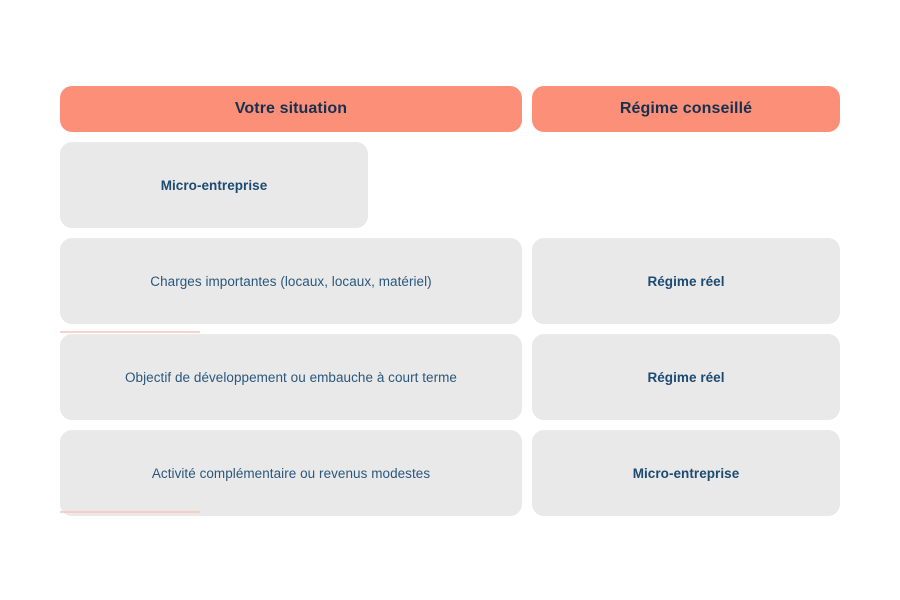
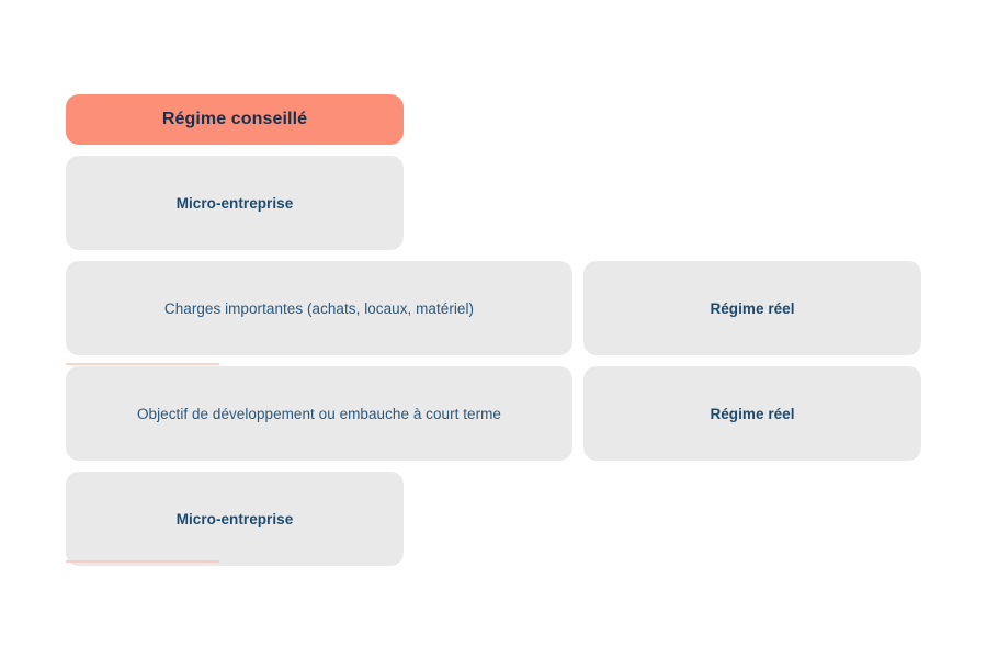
- Votre situation
  Régime conseillé
  Micro-entreprise
- Charges importantes (locaux, locaux, matériel)
+ Charges importantes (achats, locaux, matériel)
  Régime réel
  Objectif de développement ou embauche à court terme
  Régime réel
- Activité complémentaire ou revenus modestes
  Micro-entreprise
